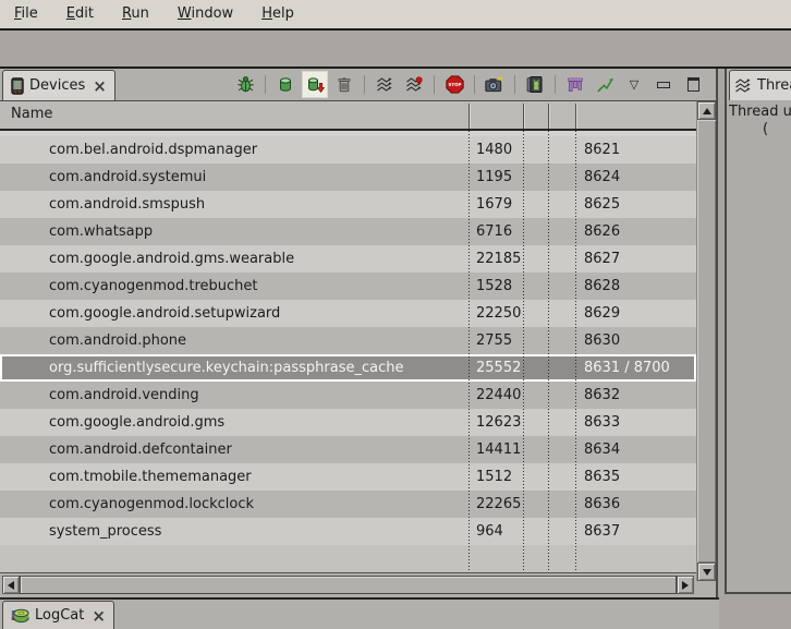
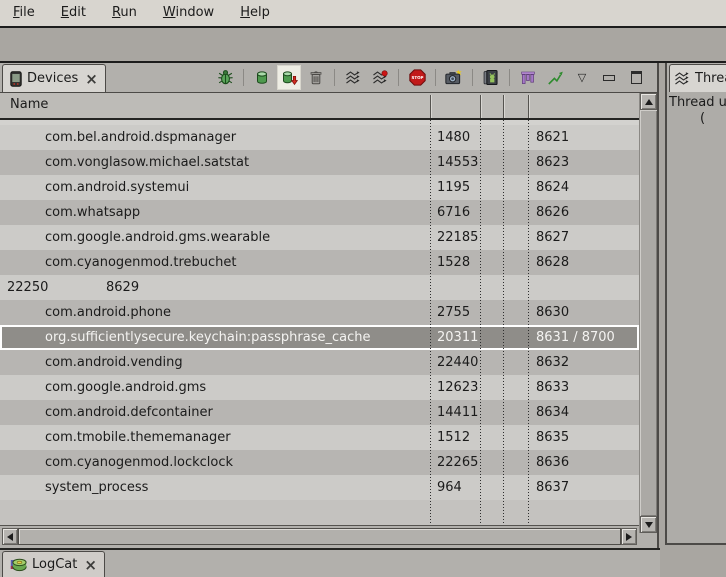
  File
  Edit
  Run
  Window
  Help
  Devices
  ×
  ▽
  Name
  com.bel.android.dspmanager
  1480
  8621
+ com.vonglasow.michael.satstat
+ 14553
+ 8623
  com.android.systemui
  1195
  8624
- com.android.smspush
- 1679
- 8625
  com.whatsapp
  6716
  8626
  com.google.android.gms.wearable
  22185
  8627
  com.cyanogenmod.trebuchet
  1528
  8628
- com.google.android.setupwizard
  22250
  8629
  com.android.phone
  2755
  8630
  org.sufficientlysecure.keychain:passphrase_cache
- 25552
+ 20311
  8631 / 8700
  com.android.vending
  22440
  8632
  com.google.android.gms
  12623
  8633
  com.android.defcontainer
  14411
  8634
  com.tmobile.thememanager
  1512
  8635
  com.cyanogenmod.lockclock
  22265
  8636
  system_process
  964
  8637
  Thread u
  (
  LogCat
  ×
